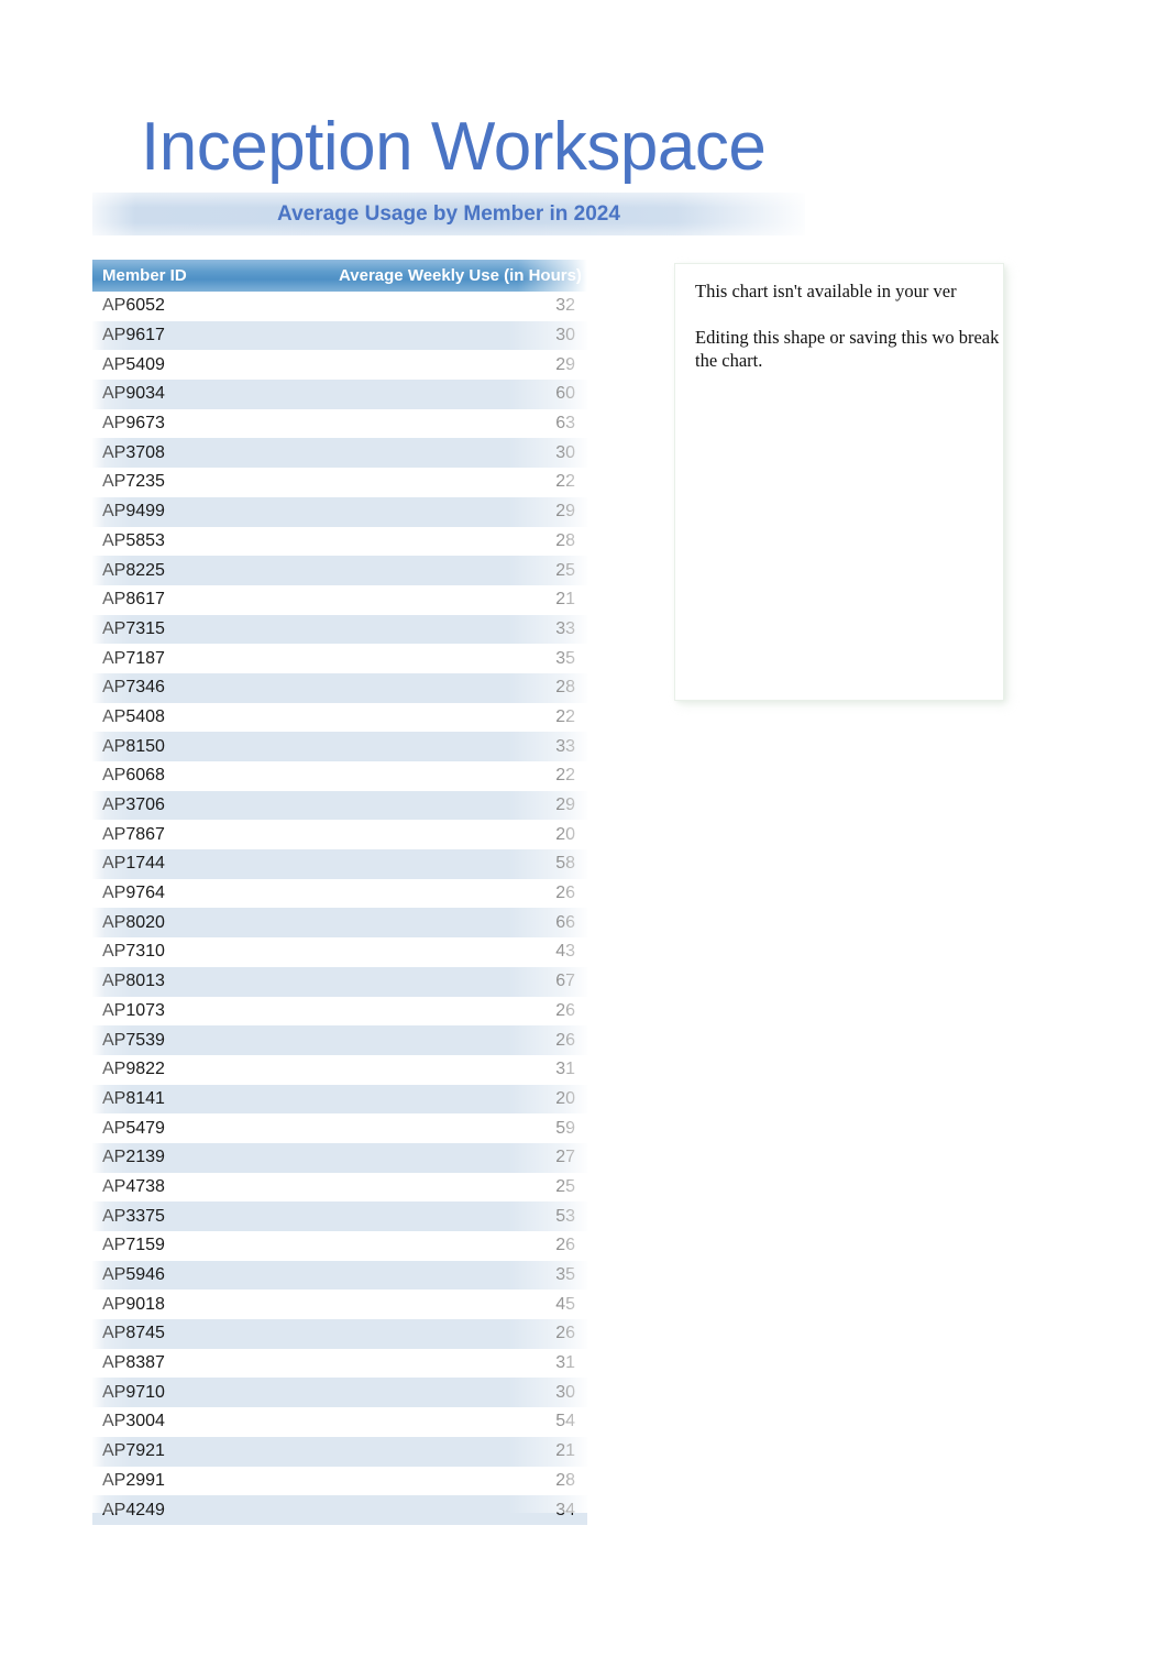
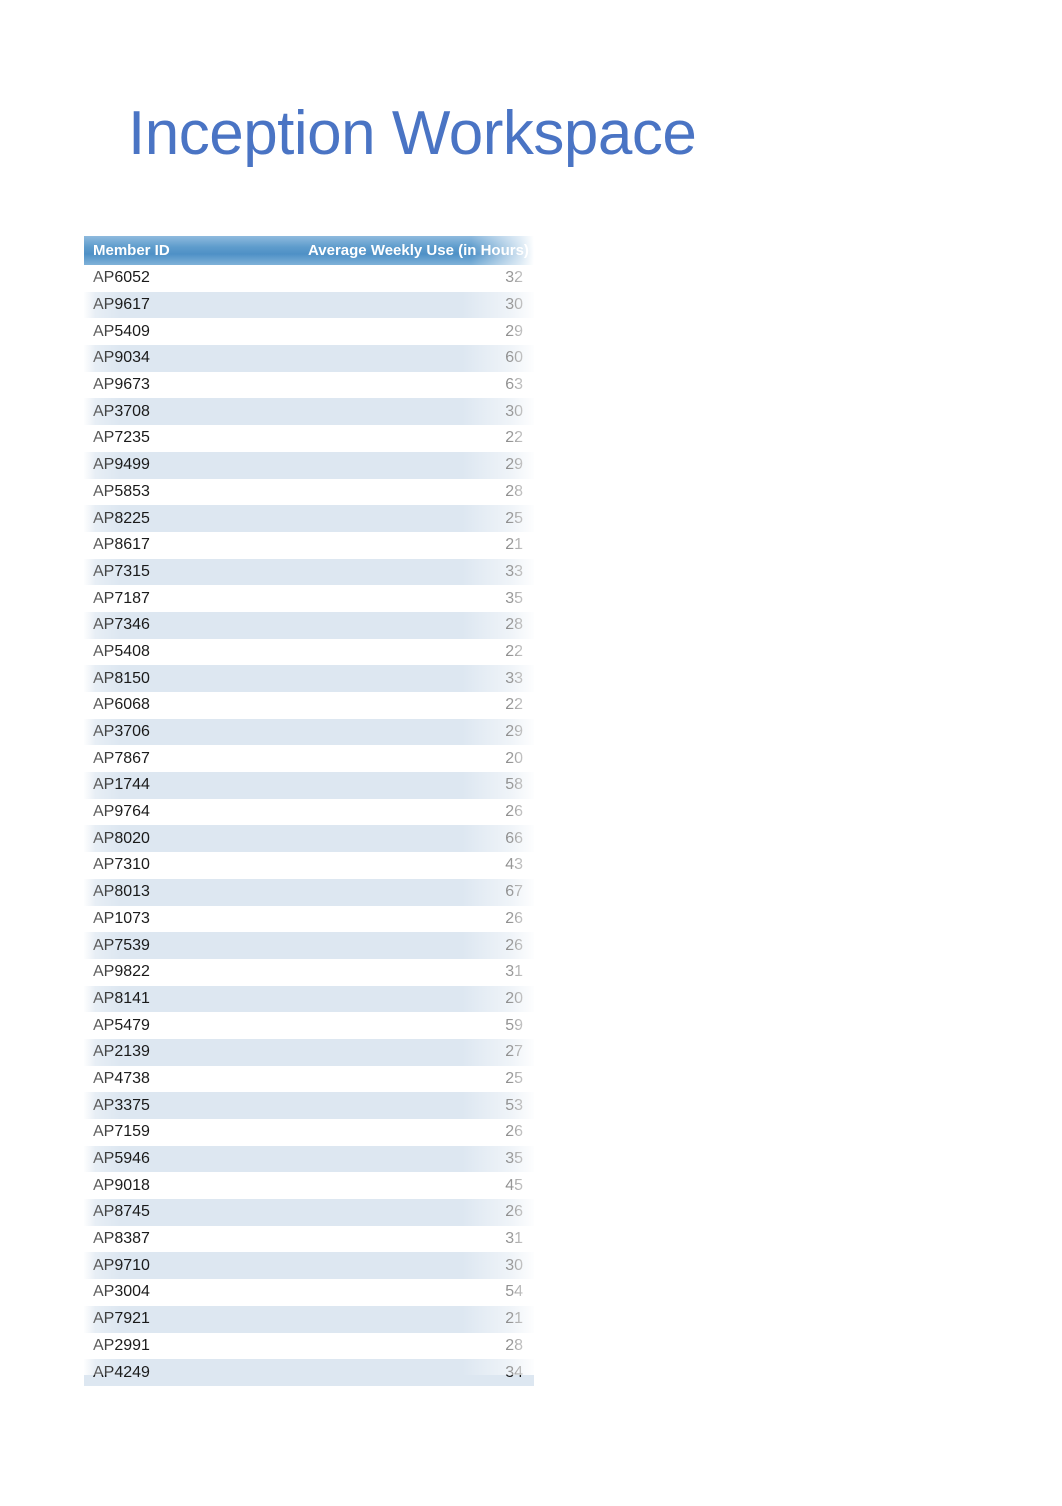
  Inception Workspace
- Average Usage by Member in 2024
- This chart isn't available in your ver
- Editing this shape or saving this wo break the chart.
